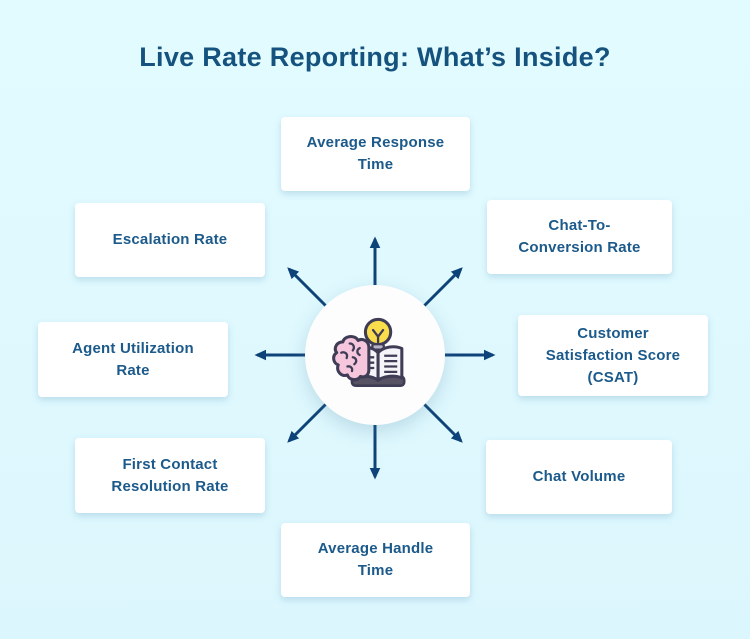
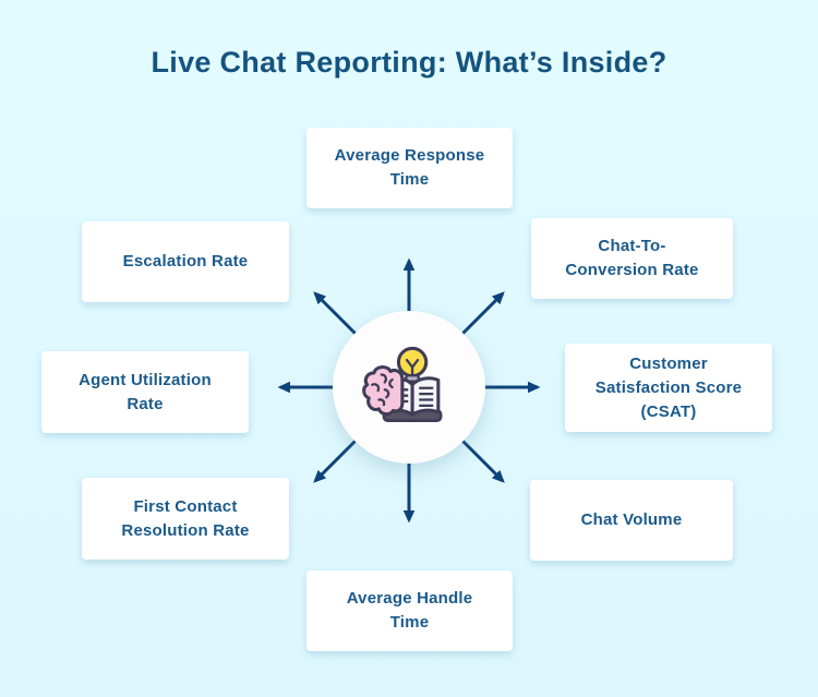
- Live Rate Reporting: What’s Inside?
+ Live Chat Reporting: What’s Inside?
  Average Response Time
  Chat-To-Conversion Rate
  Customer Satisfaction Score (CSAT)
  Chat Volume
  Average Handle Time
  First Contact Resolution Rate
  Agent Utilization Rate
  Escalation Rate
